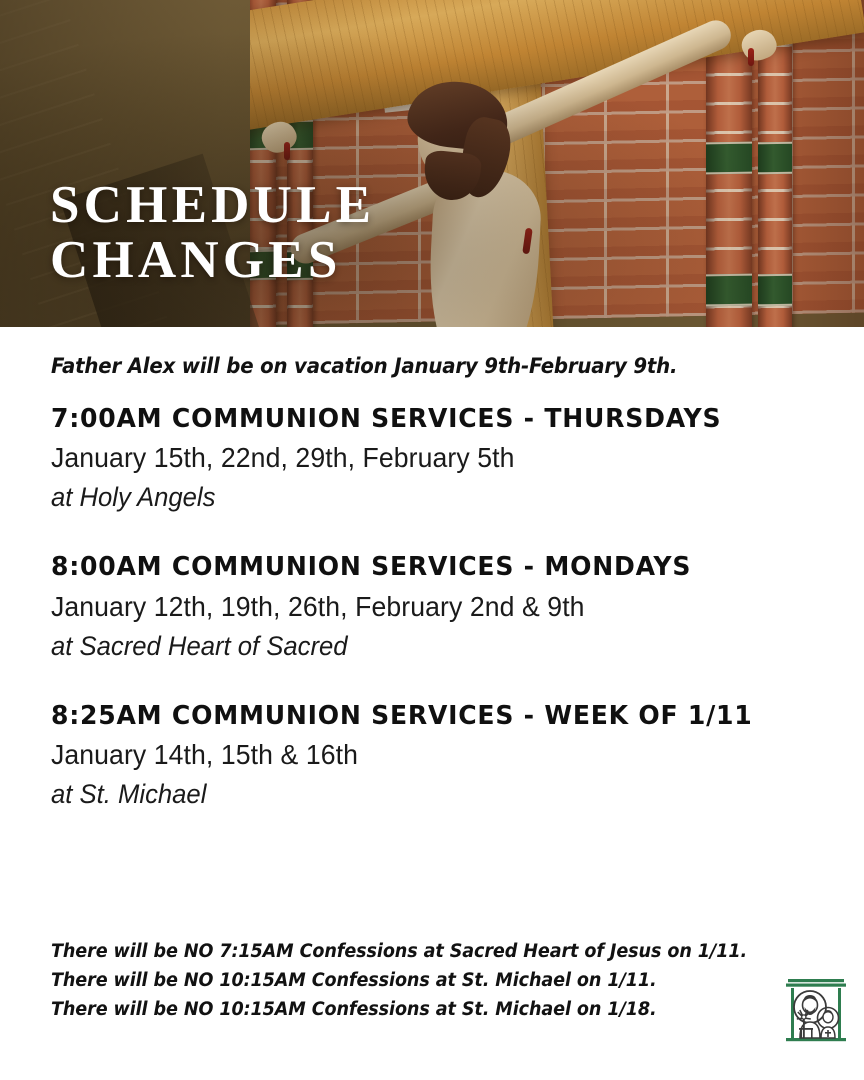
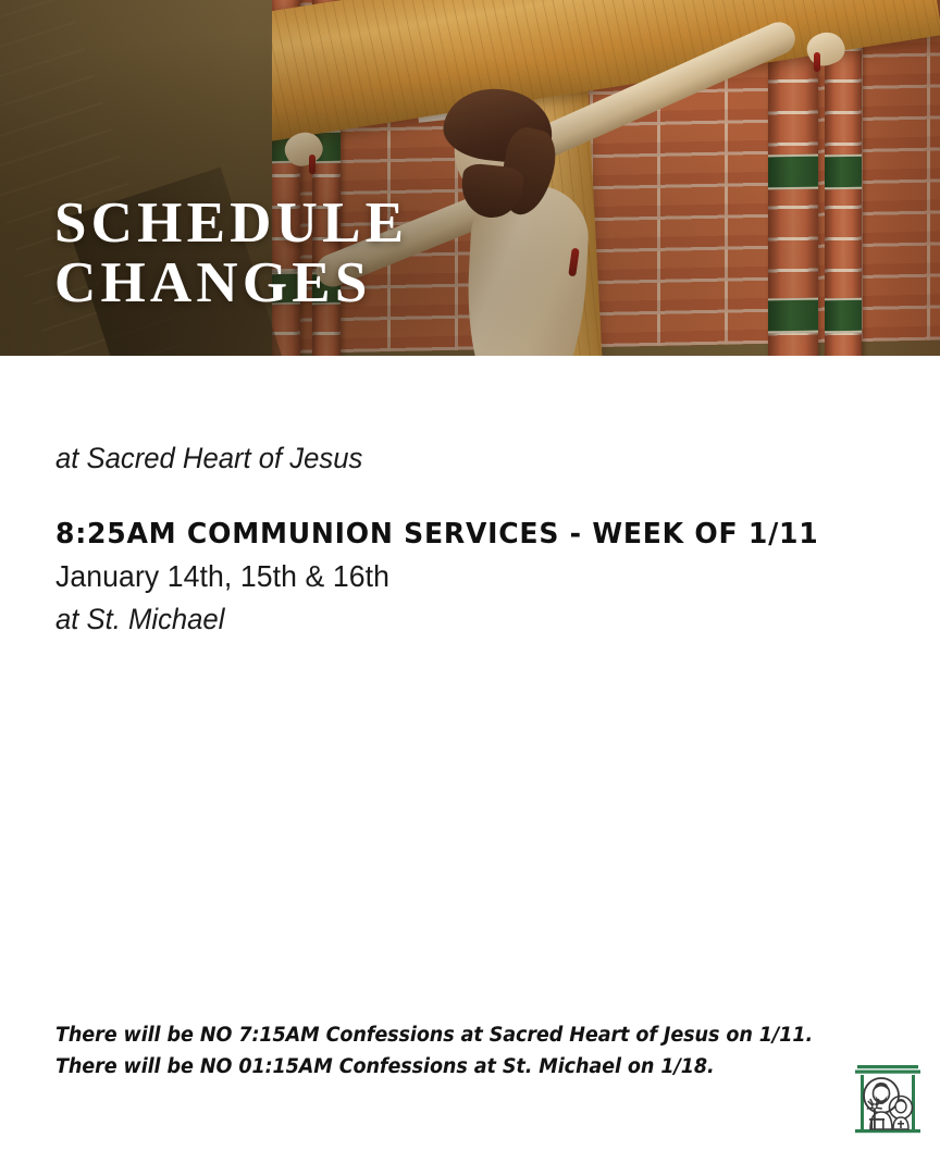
  SCHEDULE
  CHANGES
- Father Alex will be on vacation January 9th-February 9th.
- 7:00AM COMMUNION SERVICES - THURSDAYS
- January 15th, 22nd, 29th, February 5th
- at Holy Angels
- 8:00AM COMMUNION SERVICES - MONDAYS
- January 12th, 19th, 26th, February 2nd & 9th
- at Sacred Heart of Sacred
+ at Sacred Heart of Jesus
  8:25AM COMMUNION SERVICES - WEEK OF 1/11
  January 14th, 15th & 16th
  at St. Michael
  There will be NO 7:15AM Confessions at Sacred Heart of Jesus on 1/11.
- There will be NO 10:15AM Confessions at St. Michael on 1/11.
- There will be NO 10:15AM Confessions at St. Michael on 1/18.
+ There will be NO 01:15AM Confessions at St. Michael on 1/18.
